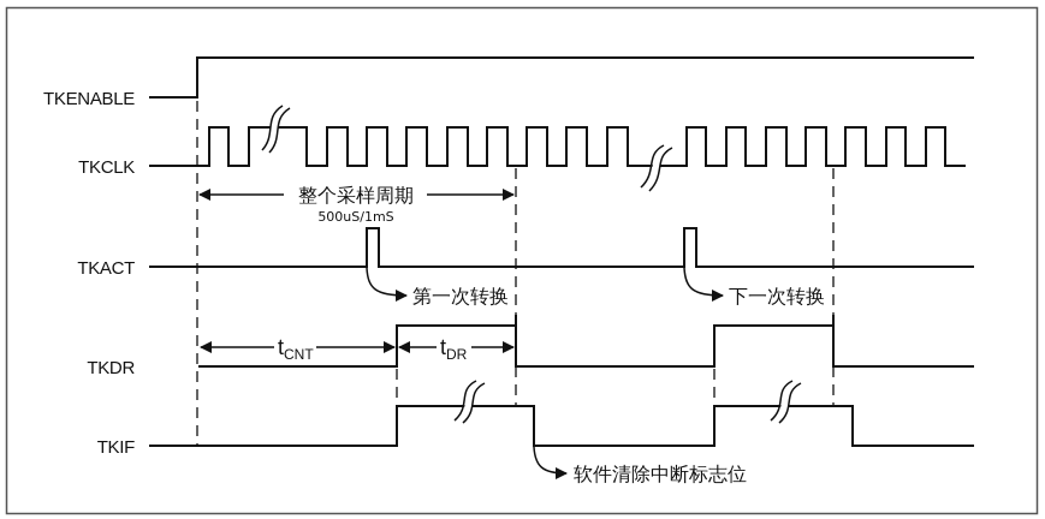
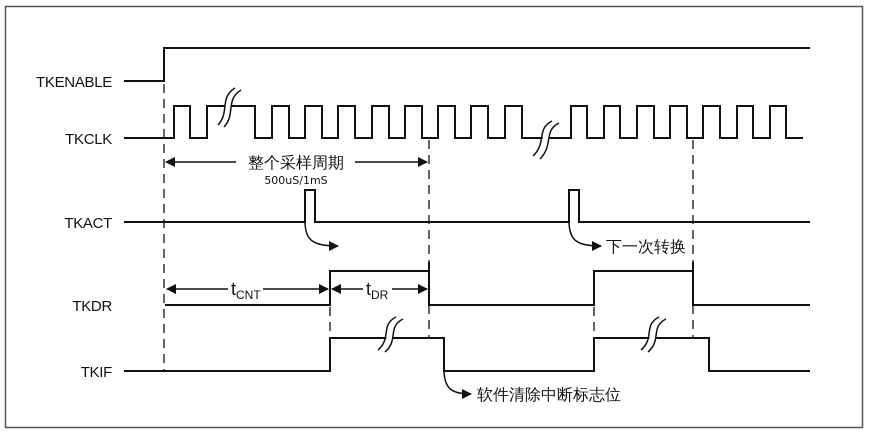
  TKENABLE
  TKCLK
  TKACT
  TKDR
  TKIF
  整个采样周期
  500uS/1mS
  tCNT
  tDR
- 第一次转换
  下一次转换
  软件清除中断标志位
